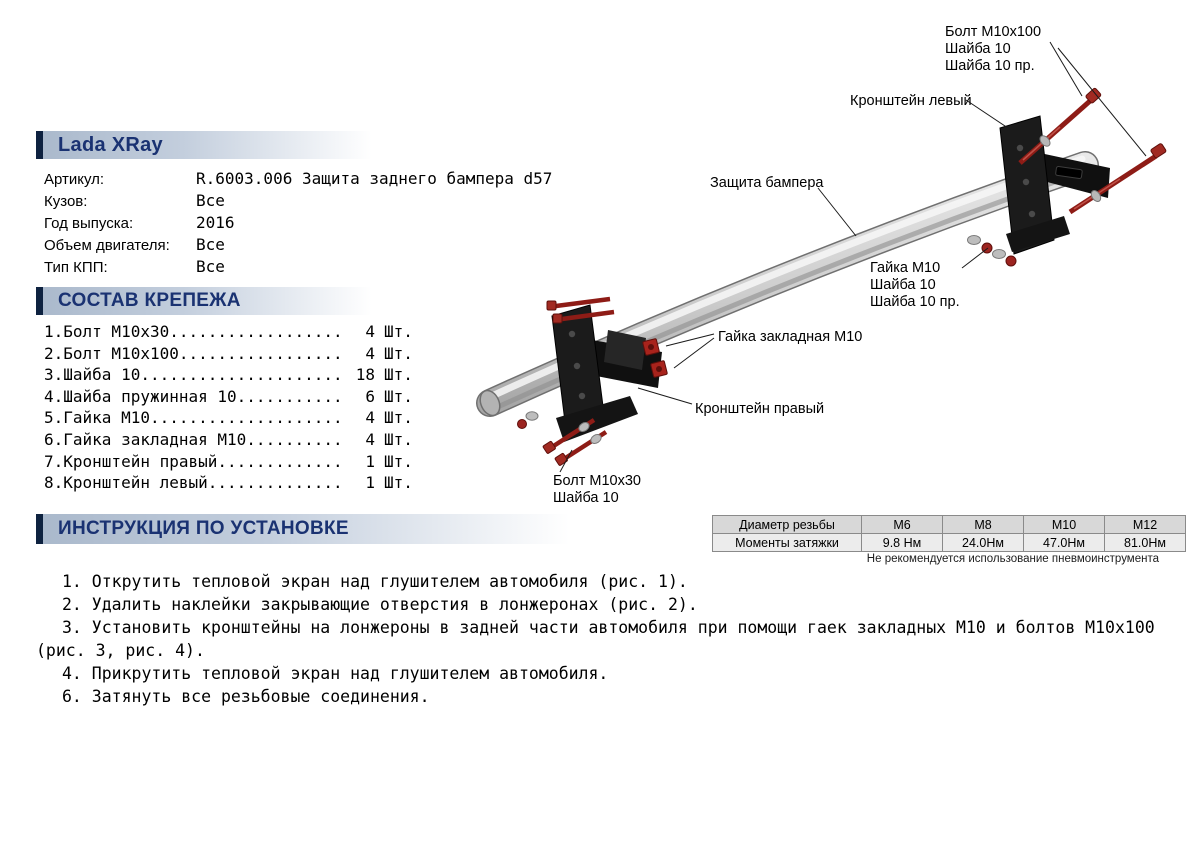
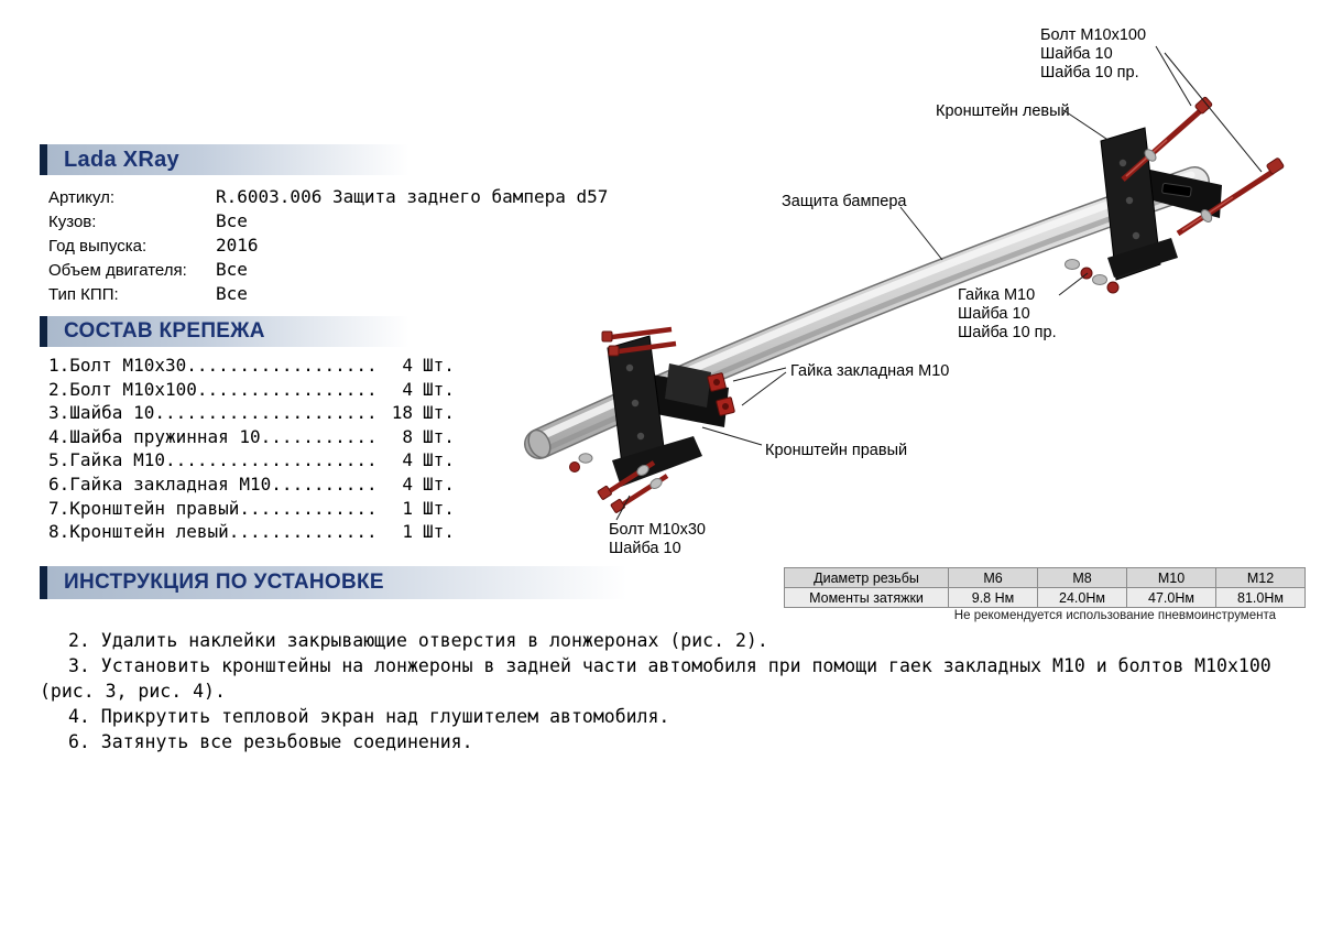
  Lada XRay
  Артикул:
  R.6003.006 Защита заднего бампера d57
  Кузов:
  Все
  Год выпуска:
  2016
  Объем двигателя:
  Все
  Тип КПП:
  Все
  СОСТАВ КРЕПЕЖА
  1.Болт M10x30
  ..................
  4
  Шт.
  2.Болт M10x100
  .................
  4
  Шт.
  3.Шайба 10
  .....................
  18
  Шт.
  4.Шайба пружинная 10
  ...........
- 6
+ 8
  Шт.
  5.Гайка M10
  ....................
  4
  Шт.
  6.Гайка закладная M10
  4
  Шт.
  7.Кронштейн правый
  .............
  1
  Шт.
  8.Кронштейн левый
  ..............
  1
  Шт.
  ИНСТРУКЦИЯ ПО УСТАНОВКЕ
  Диаметр резьбы	М6	М8	М10	М12
  Моменты затяжки	9.8 Нм	24.0Нм	47.0Нм	81.0Нм
  Не рекомендуется использование пневмоинструмента
- 1. Открутить тепловой экран над глушителем автомобиля (рис. 1).
  2. Удалить наклейки закрывающие отверстия в лонжеронах (рис. 2).
  3. Установить кронштейны на лонжероны в задней части автомобиля при помощи гаек закладных М10 и болтов М10х100 (рис. 3, рис. 4).
  4. Прикрутить тепловой экран над глушителем автомобиля.
  6. Затянуть все резьбовые соединения.
  Болт M10x100
  Шайба 10
  Шайба 10 пр.
  Кронштейн левый
  Защита бампера
  Гайка M10
  Шайба 10
  Шайба 10 пр.
  Гайка закладная M10
  Кронштейн правый
  Болт M10x30
  Шайба 10
